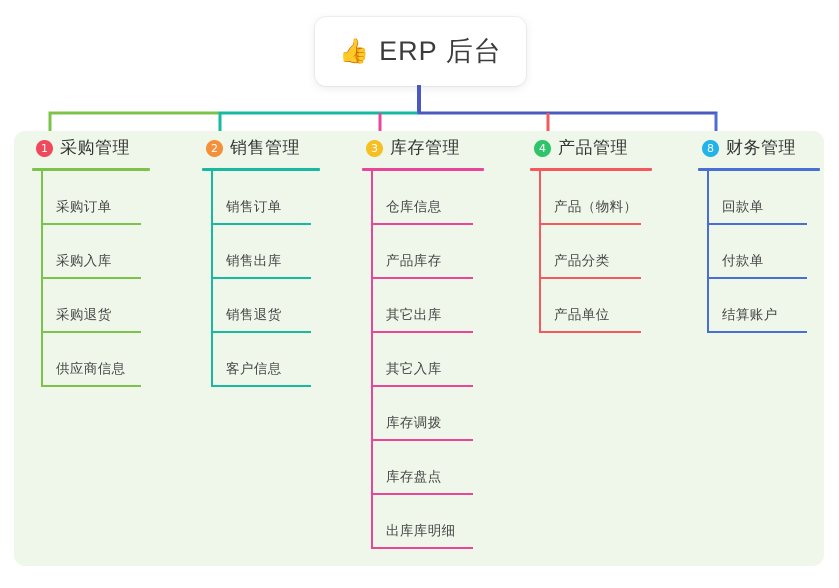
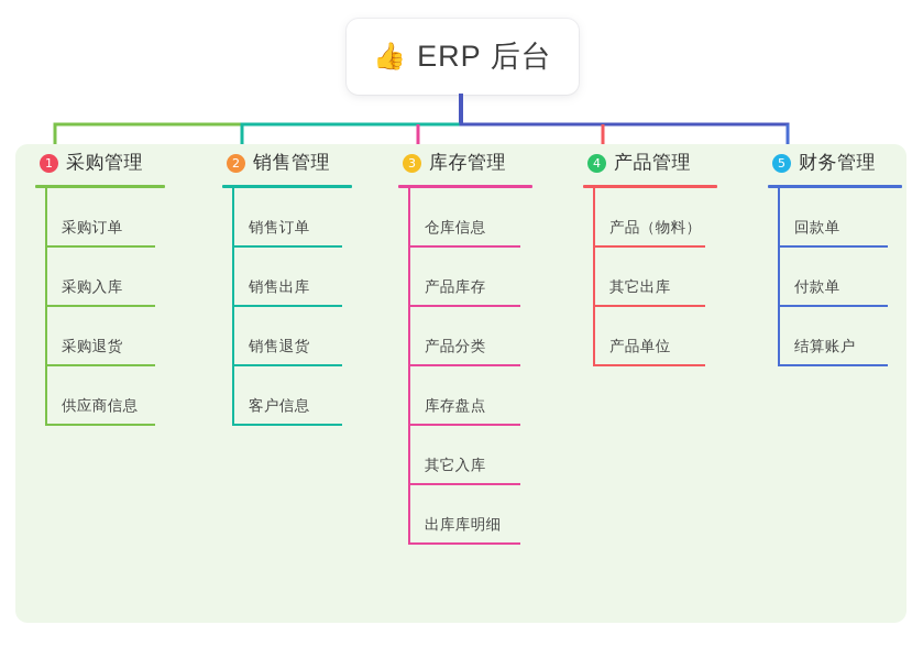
  👍
  ERP 后台
  1
  采购管理
  采购订单
  采购入库
  采购退货
  供应商信息
  2
  销售管理
  销售订单
  销售出库
  销售退货
  客户信息
  3
  库存管理
  仓库信息
  产品库存
- 其它出库
+ 产品分类
- 其它入库
+ 库存盘点
- 库存调拨
- 库存盘点
+ 其它入库
  出库库明细
  4
  产品管理
  产品（物料）
- 产品分类
+ 其它出库
  产品单位
- 8
+ 5
  财务管理
  回款单
  付款单
  结算账户
